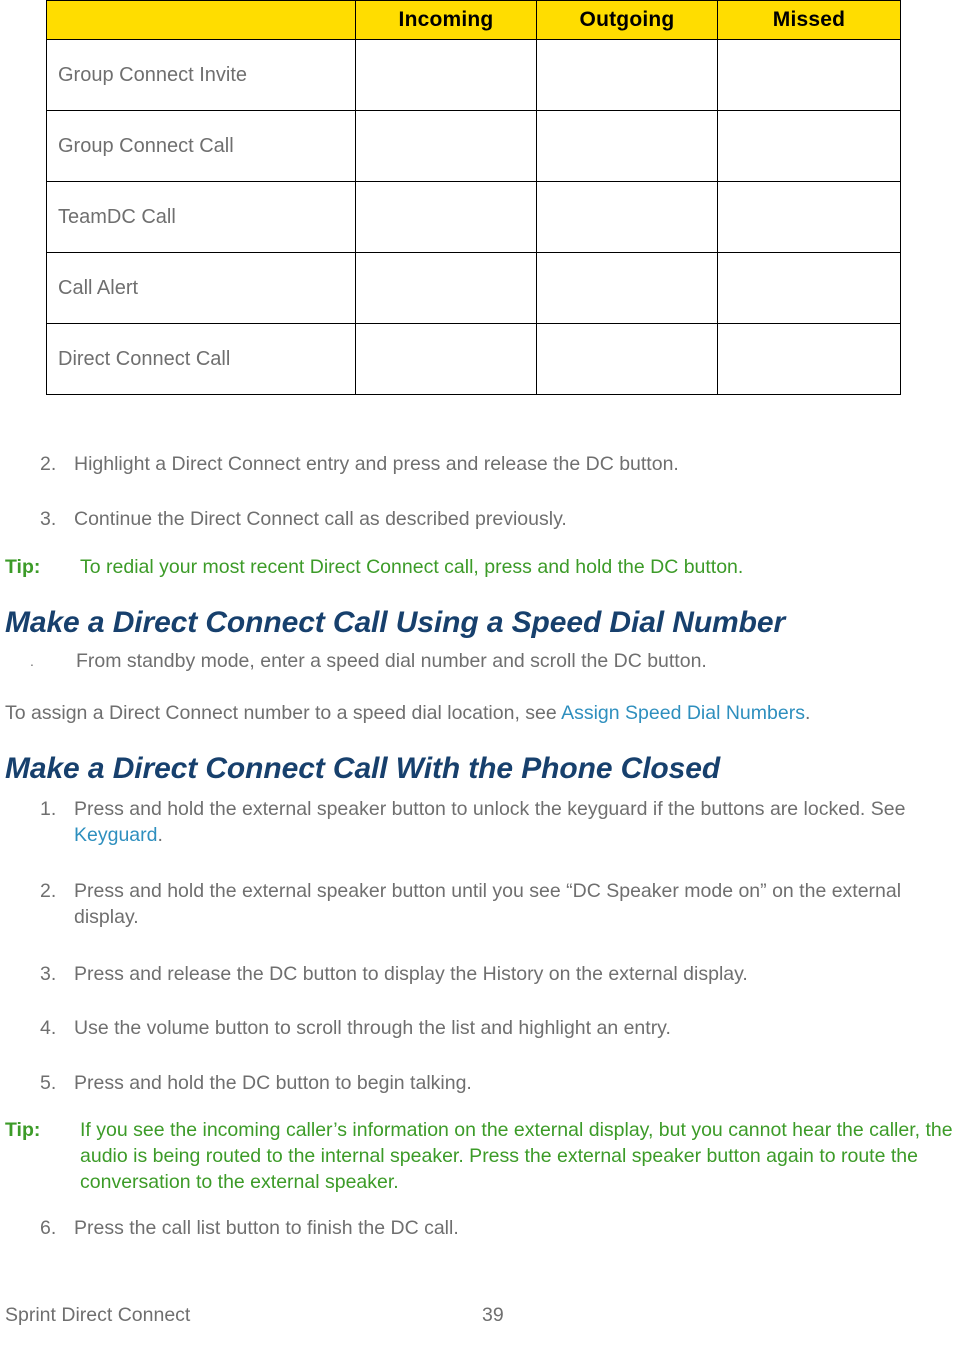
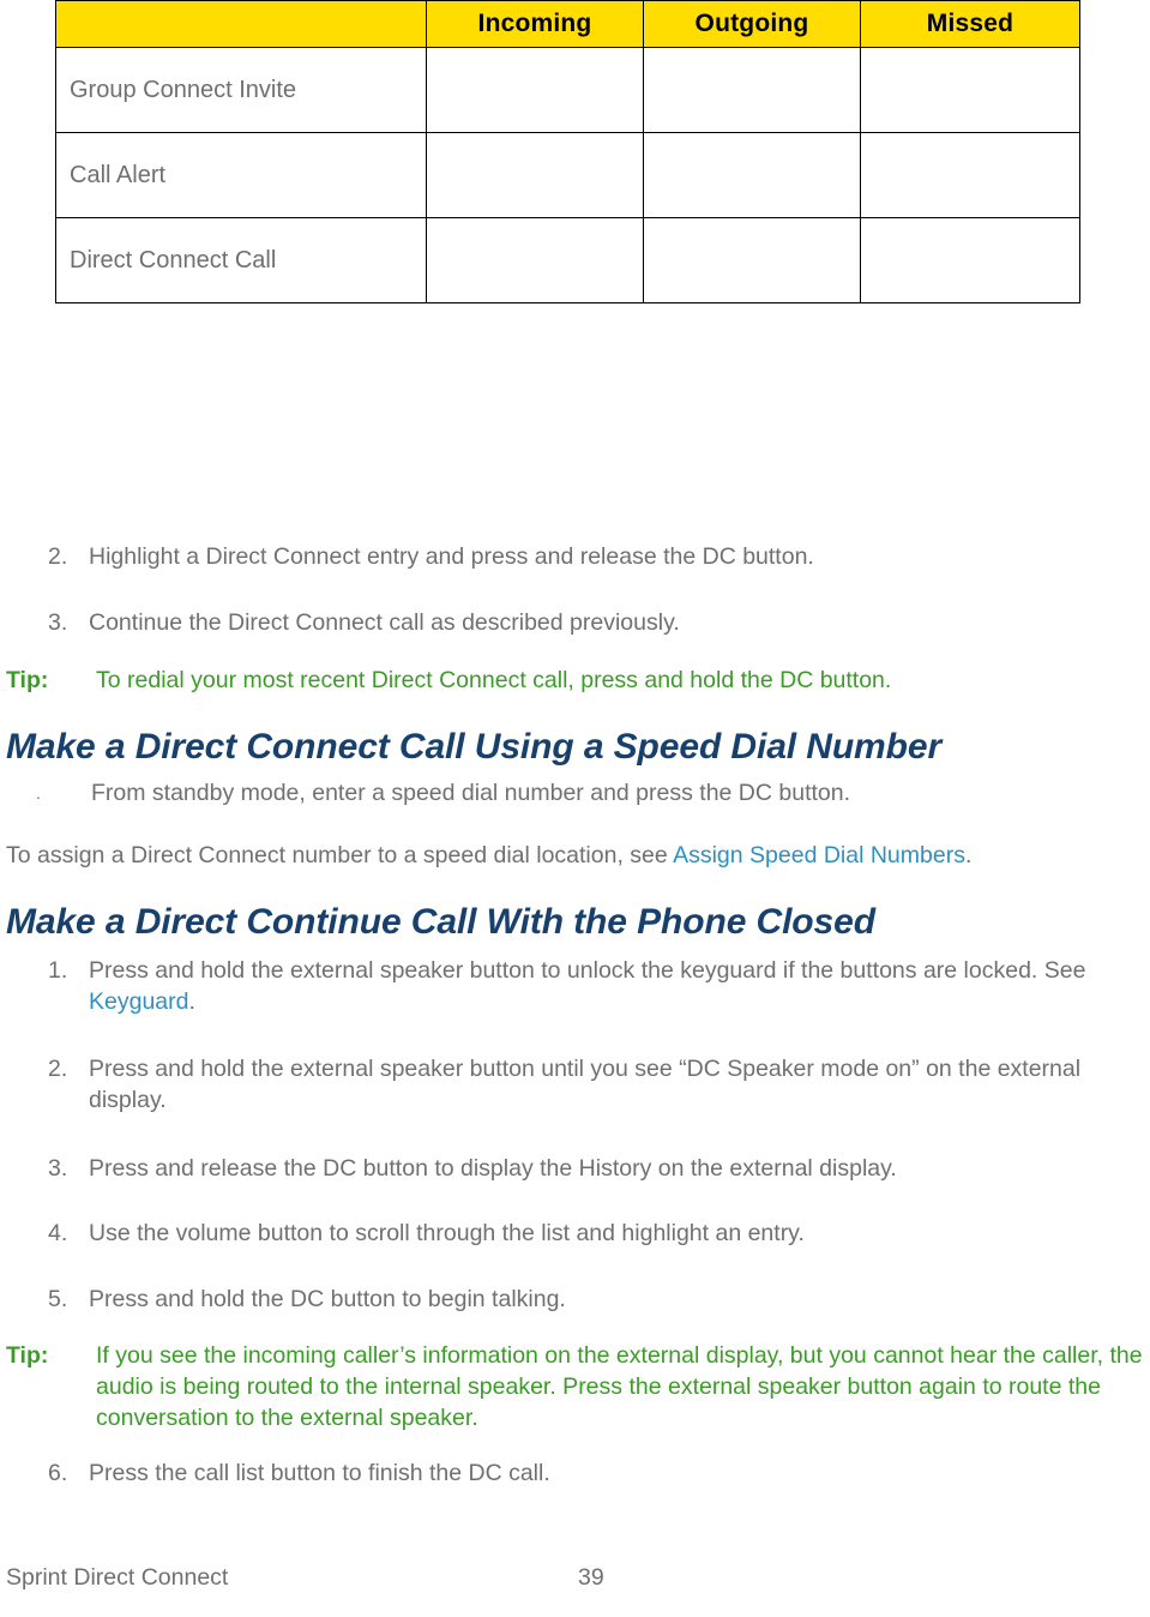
  	Incoming	Outgoing	Missed
  Group Connect Invite
- Group Connect Call
- TeamDC Call
  Call Alert
  Direct Connect Call
  2.
  Highlight a Direct Connect entry and press and release the DC button.
  3.
  Continue the Direct Connect call as described previously.
  Tip:
  To redial your most recent Direct Connect call, press and hold the DC button.
  Make a Direct Connect Call Using a Speed Dial Number
  .
- From standby mode, enter a speed dial number and scroll the DC button.
+ From standby mode, enter a speed dial number and press the DC button.
  To assign a Direct Connect number to a speed dial location, see Assign Speed Dial Numbers.
- Make a Direct Connect Call With the Phone Closed
+ Make a Direct Continue Call With the Phone Closed
  1.
  Press and hold the external speaker button to unlock the keyguard if the buttons are locked. See Keyguard.
  2.
  Press and hold the external speaker button until you see “DC Speaker mode on” on the external display.
  3.
  Press and release the DC button to display the History on the external display.
  4.
  Use the volume button to scroll through the list and highlight an entry.
  5.
  Press and hold the DC button to begin talking.
  Tip:
  If you see the incoming caller’s information on the external display, but you cannot hear the caller, the audio is being routed to the internal speaker. Press the external speaker button again to route the conversation to the external speaker.
  6.
  Press the call list button to finish the DC call.
  Sprint Direct Connect
  39
